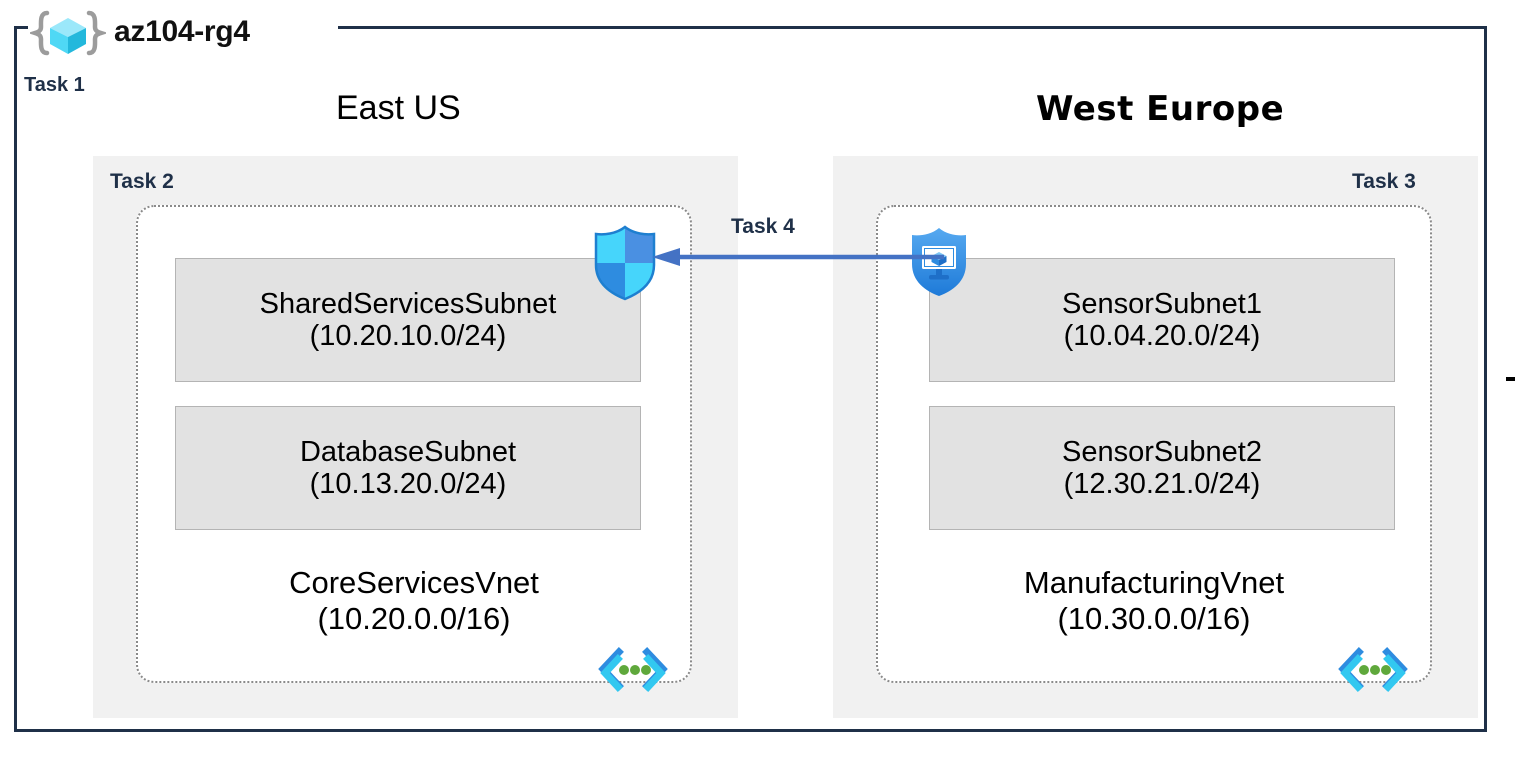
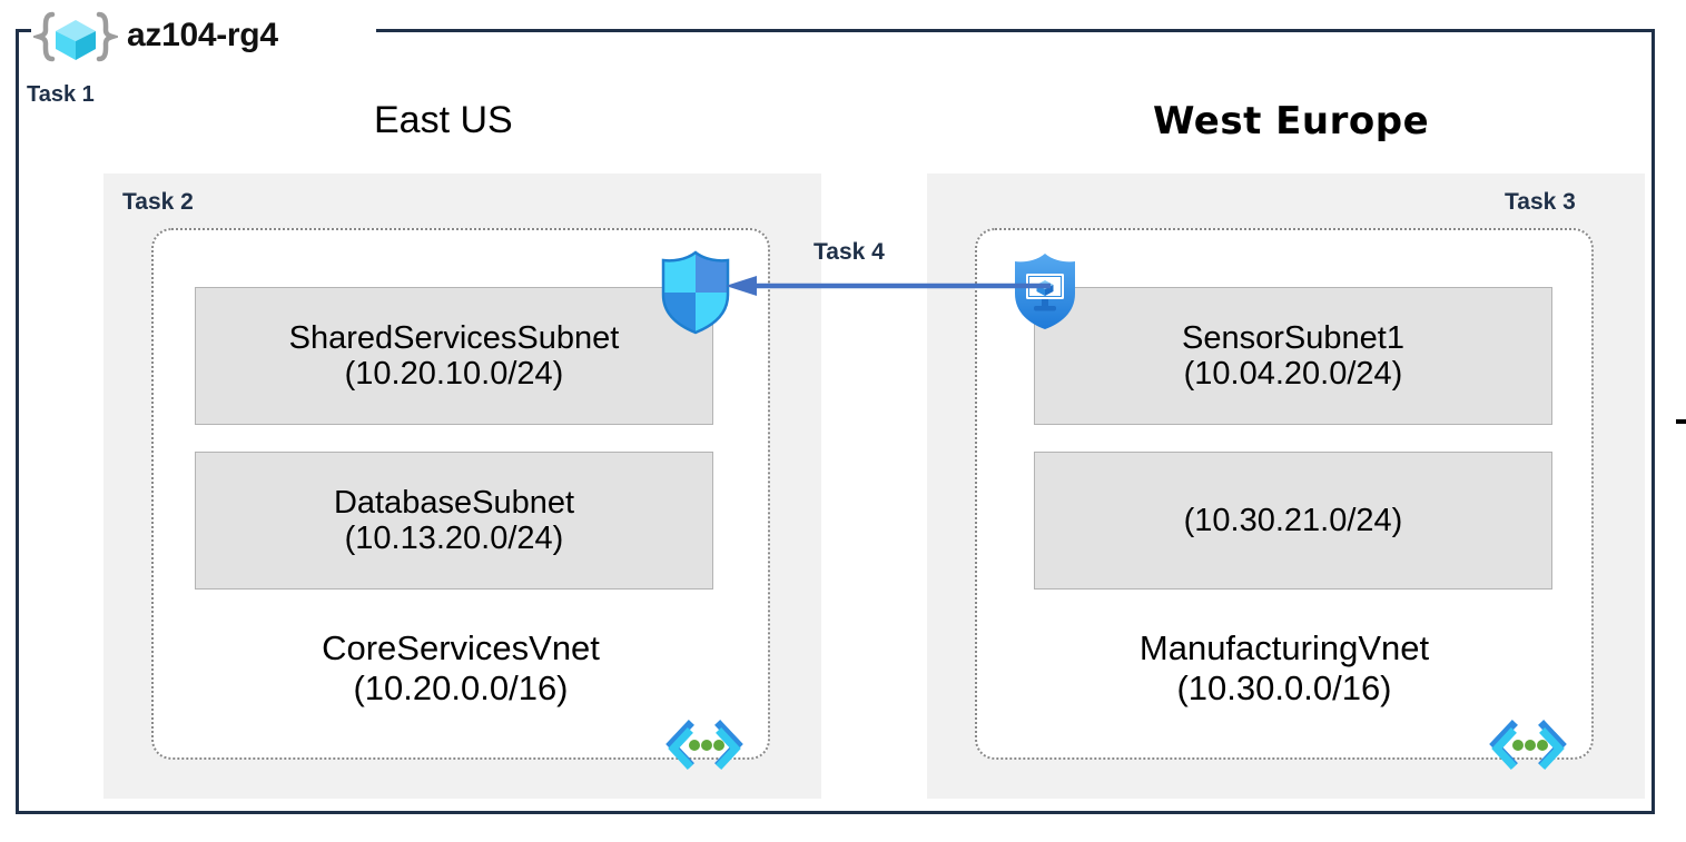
  az104-rg4
  Task 1
  East US
  West Europe
  Task 2
  Task 3
  SharedServicesSubnet
  (10.20.10.0/24)
  DatabaseSubnet
  (10.13.20.0/24)
  SensorSubnet1
  (10.04.20.0/24)
- SensorSubnet2
- (12.30.21.0/24)
+ (10.30.21.0/24)
  CoreServicesVnet
  (10.20.0.0/16)
  ManufacturingVnet
  (10.30.0.0/16)
  Task 4
